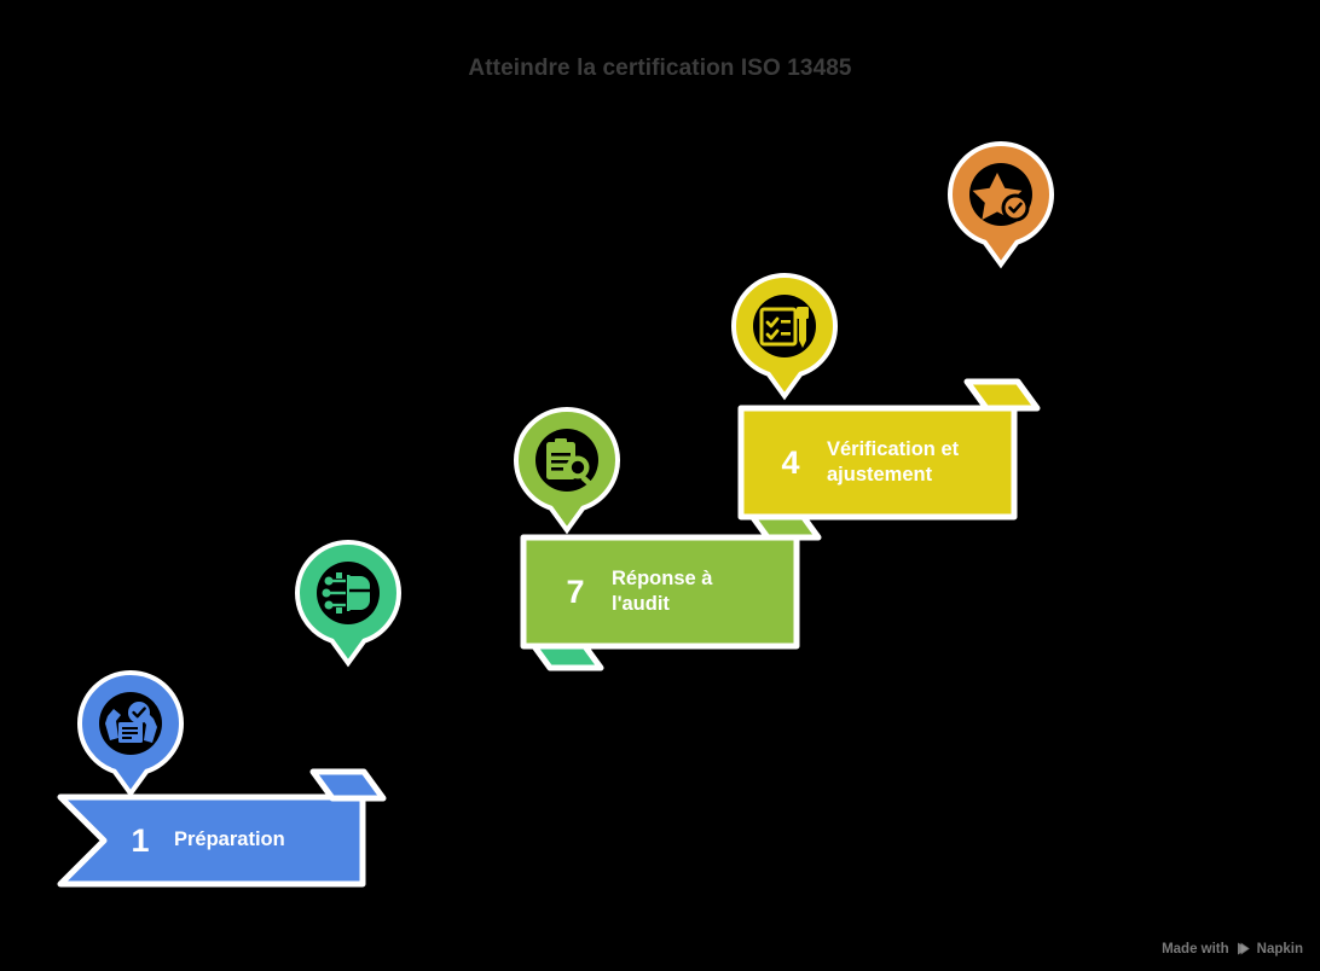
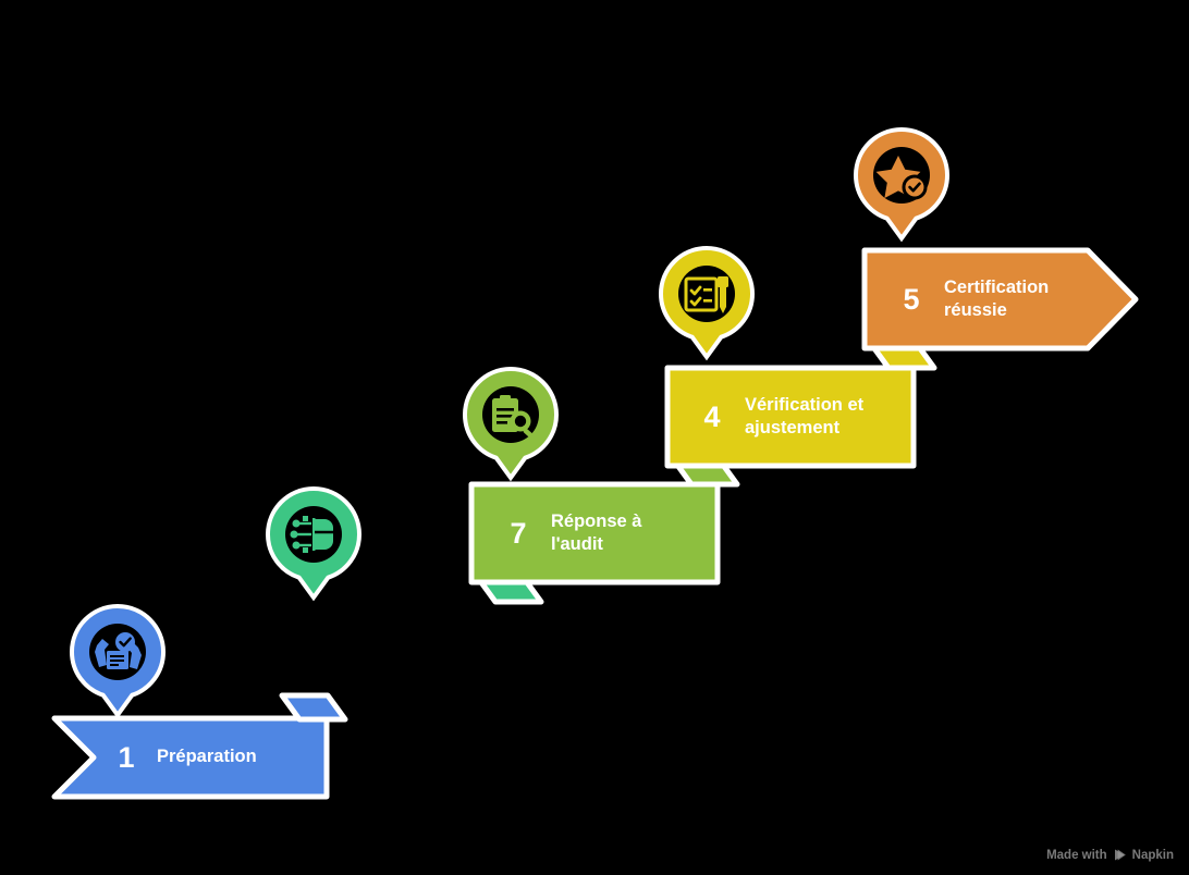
- Atteindre la certification ISO 13485
  1
  Préparation
  7
  Réponse à
  l'audit
  4
  Vérification et
  ajustement
+ 5
+ Certification
+ réussie
  Made with
  Napkin
